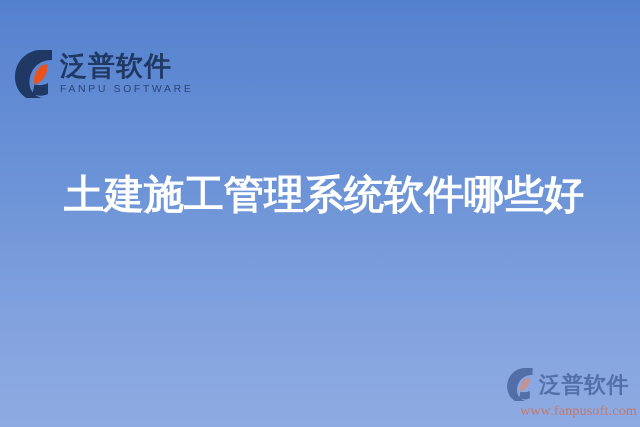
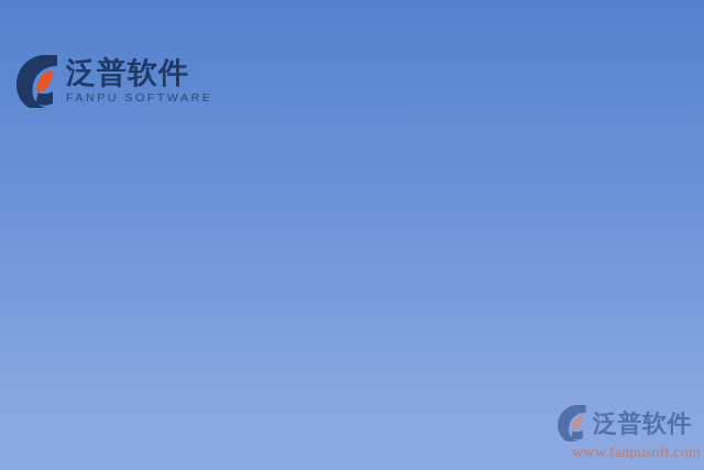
  泛普软件
  FANPU SOFTWARE
- 土建施工管理系统软件哪些好
  泛普软件
  www.fanpusoft.com
